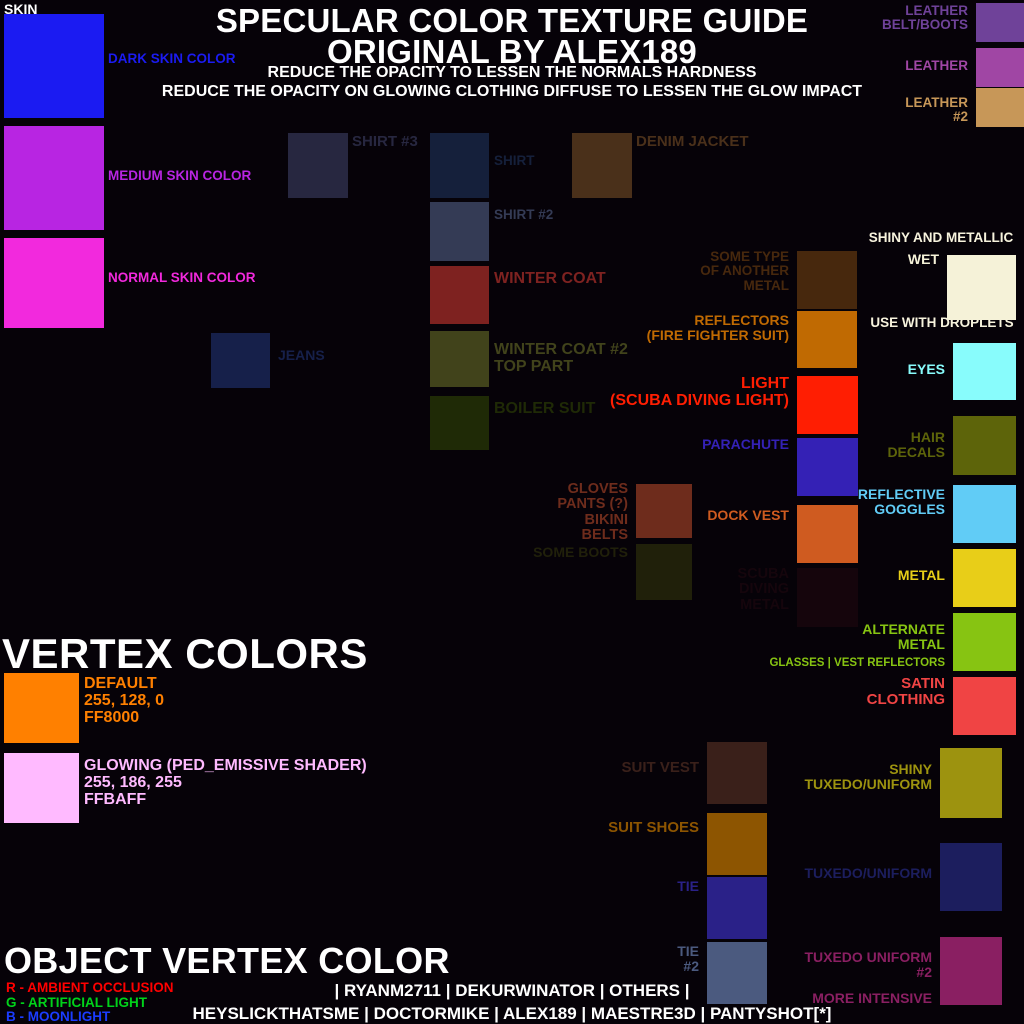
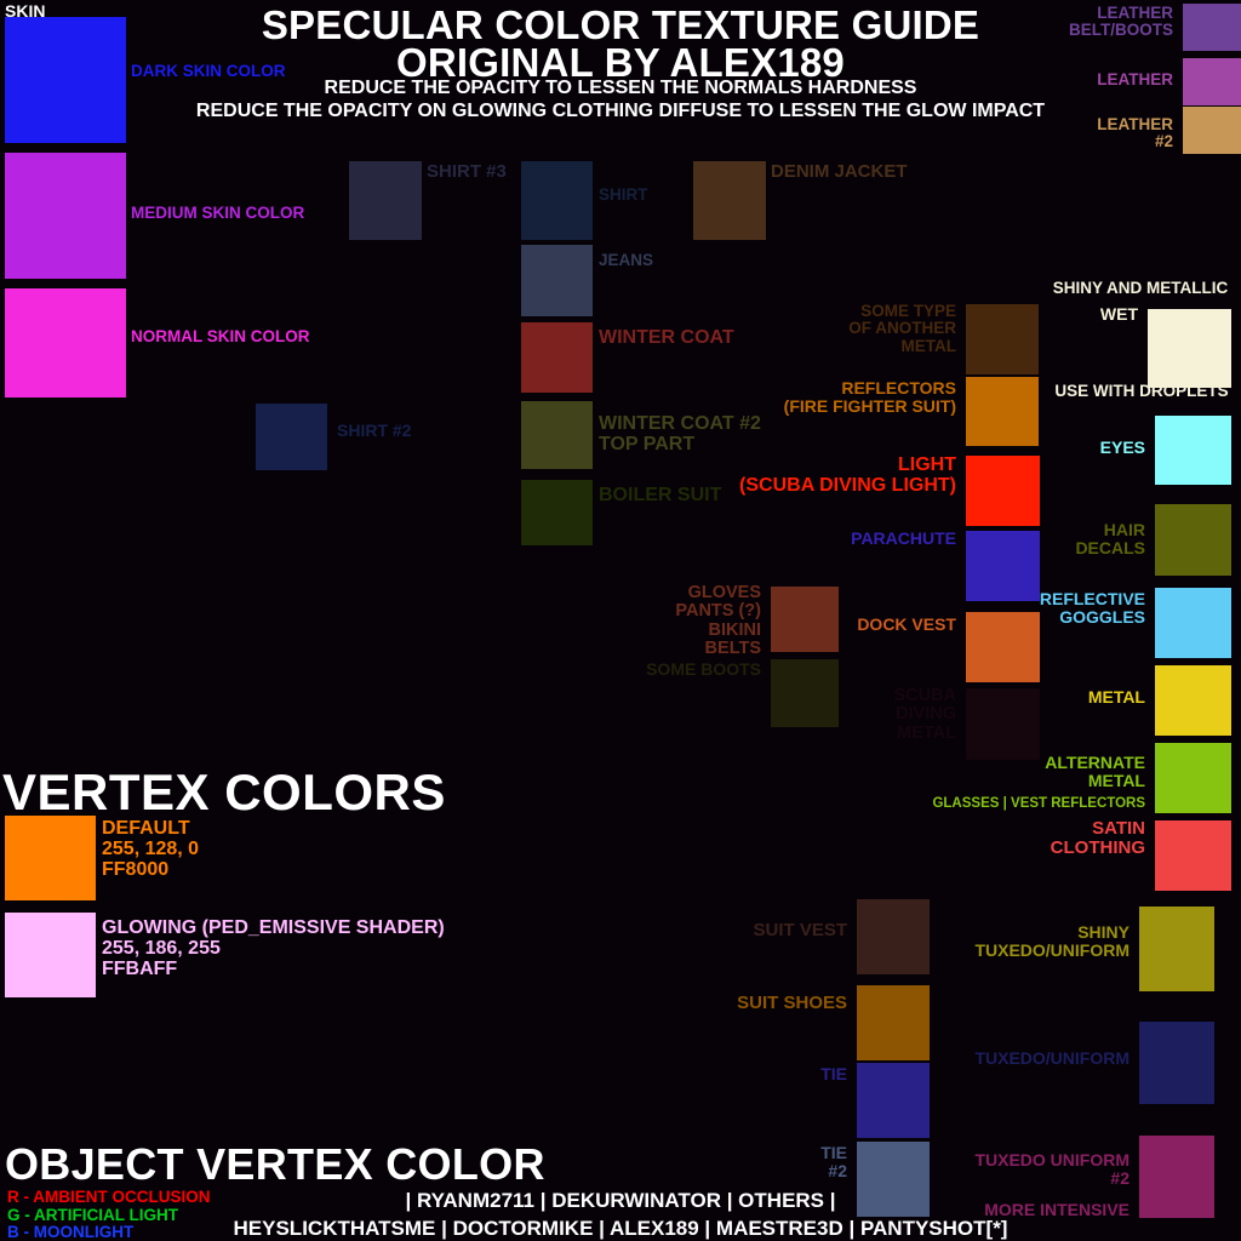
  SPECULAR COLOR TEXTURE GUIDE
  ORIGINAL BY ALEX189
  REDUCE THE OPACITY TO LESSEN THE NORMALS HARDNESS
  REDUCE THE OPACITY ON GLOWING CLOTHING DIFFUSE TO LESSEN THE GLOW IMPACT
  SKIN
  SHINY AND METALLIC
  USE WITH DROPLETS
  VERTEX COLORS
  OBJECT VERTEX COLOR
  R - AMBIENT OCCLUSION
  G - ARTIFICIAL LIGHT
  B - MOONLIGHT
  | RYANM2711 | DEKURWINATOR | OTHERS |
  HEYSLICKTHATSME | DOCTORMIKE | ALEX189 | MAESTRE3D | PANTYSHOT[*]
  DARK SKIN COLOR
  MEDIUM SKIN COLOR
  NORMAL SKIN COLOR
  SHIRT #3
  SHIRT
  DENIM JACKET
- SHIRT #2
+ JEANS
  WINTER COAT
- JEANS
+ SHIRT #2
  WINTER COAT #2
  TOP PART
  BOILER SUIT
  GLOVES
  PANTS (?)
  BIKINI
  BELTS
  SOME BOOTS
  SOME TYPE
  OF ANOTHER
  METAL
  REFLECTORS
  (FIRE FIGHTER SUIT)
  LIGHT
  (SCUBA DIVING LIGHT)
  PARACHUTE
  DOCK VEST
  WET
  EYES
  HAIR
  DECALS
  REFLECTIVE
  GOGGLES
  METAL
  ALTERNATE
  METAL
  GLASSES | VEST REFLECTORS
  SATIN
  CLOTHING
  LEATHER
  BELT/BOOTS
  LEATHER
  LEATHER
  #2
  SUIT VEST
  SUIT SHOES
  TIE
  TIE
  #2
  SHINY
  TUXEDO/UNIFORM
  TUXEDO/UNIFORM
  TUXEDO UNIFORM
  #2
  MORE INTENSIVE
  DEFAULT
  255, 128, 0
  FF8000
  GLOWING (PED_EMISSIVE SHADER)
  255, 186, 255
  FFBAFF
